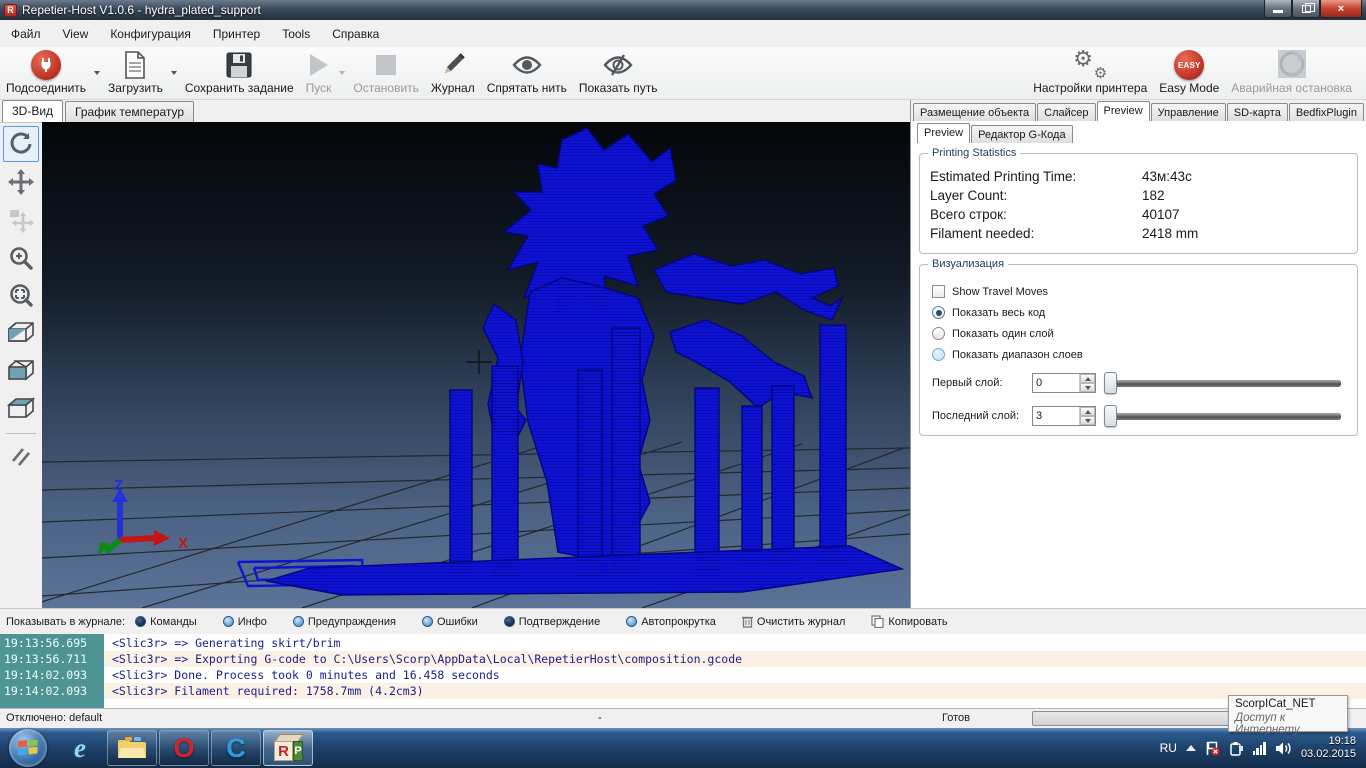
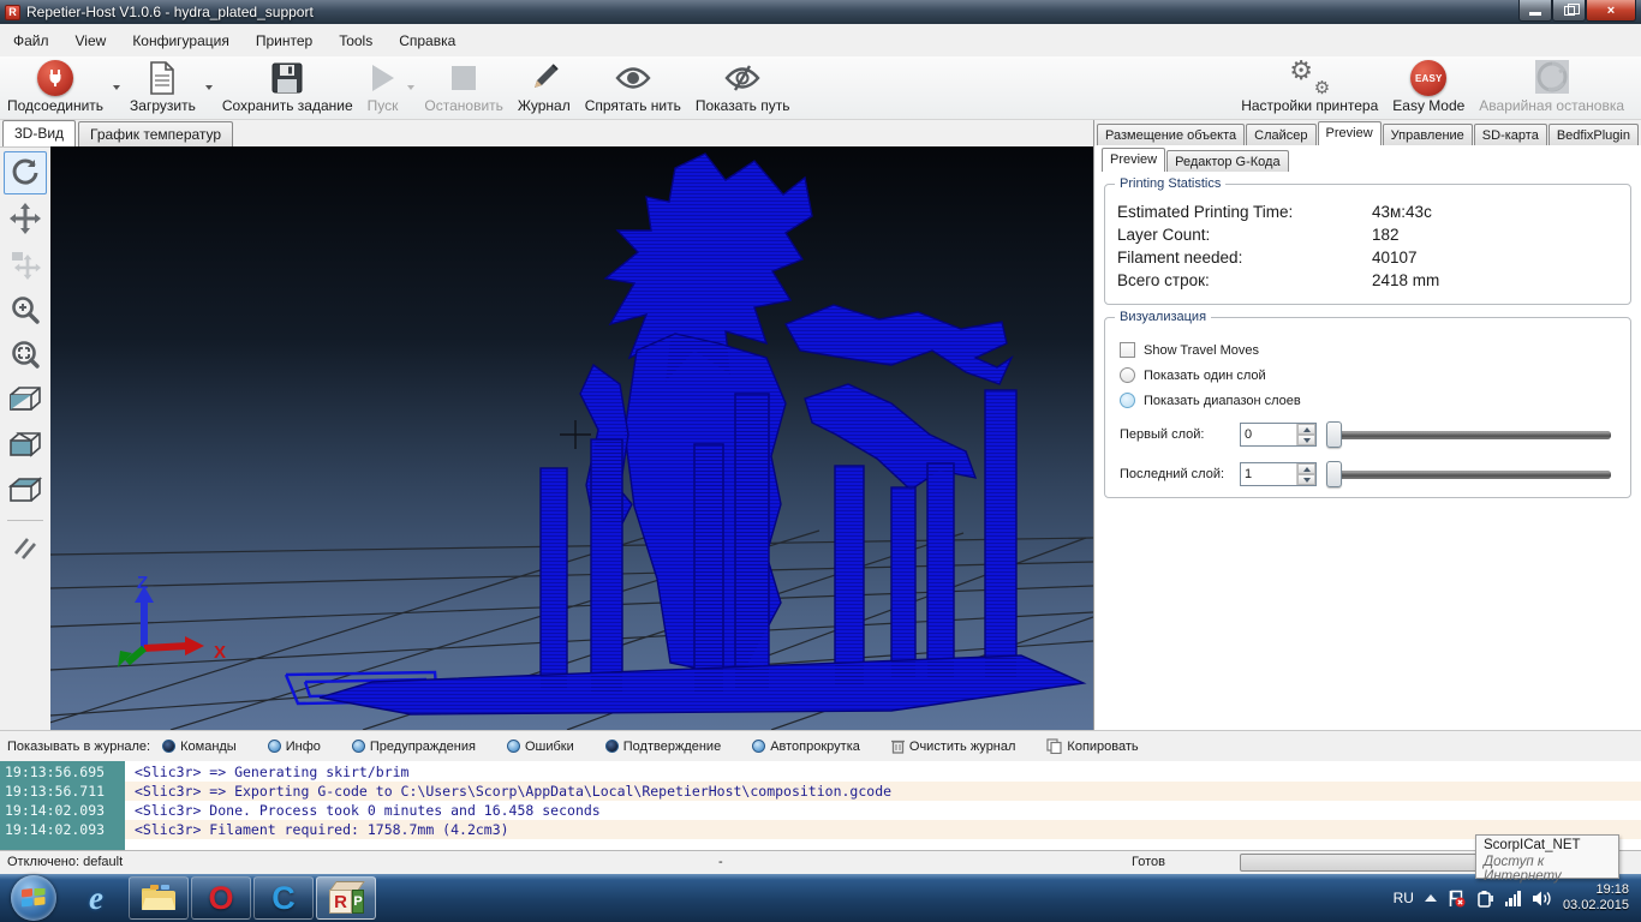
  R
  Repetier-Host V1.0.6 - hydra_plated_support
  ×
  Файл
  View
  Конфигурация
  Принтер
  Tools
  Справка
  Подсоединить
  Загрузить
  Сохранить задание
  Пуск
  Остановить
  Журнал
  Спрятать нить
  Показать путь
  ⚙
  ⚙
  Настройки принтера
  EASY
  Easy Mode
  Аварийная остановка
  3D-Вид
  График температур
  Z
  X
  Размещение объекта
  Слайсер
  Preview
  Управление
  SD-карта
  BedfixPlugin
  Preview
  Редактор G-Кода
  Printing Statistics
  Estimated Printing Time:
  43м:43с
  Layer Count:
  182
- Всего строк:
+ Filament needed:
  40107
- Filament needed:
+ Всего строк:
  2418 mm
  Визуализация
  Show Travel Moves
- Показать весь код
  Показать один слой
  Показать диапазон слоев
  Первый слой:
  0
  Последний слой:
- 3
+ 1
  Показывать в журнале:
  Команды
  Инфо
  Предупраждения
  Ошибки
  Подтверждение
  Автопрокрутка
  Очистить журнал
  Копировать
  19:13:56.695
  <Slic3r> => Generating skirt/brim
  19:13:56.711
  <Slic3r> => Exporting G-code to C:\Users\Scorp\AppData\Local\RepetierHost\composition.gcode
  19:14:02.093
  <Slic3r> Done. Process took 0 minutes and 16.458 seconds
  19:14:02.093
  <Slic3r> Filament required: 1758.7mm (4.2cm3)
  Отключено: default
  -
  Готов
  e
  O
  C
  R
  P
  RU
  19:18
  03.02.2015
  ScorpICat_NET
  Доступ к Интернету
